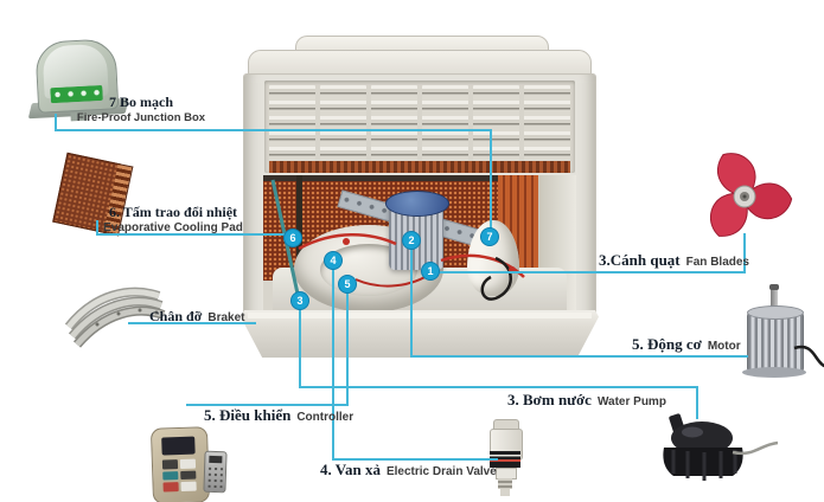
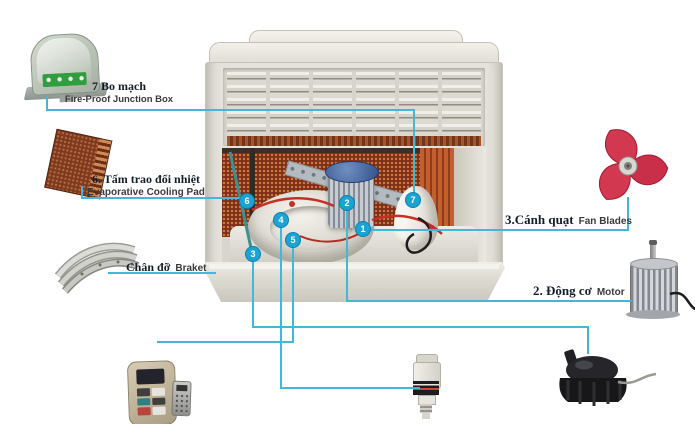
  1
  2
  3
  4
  5
  6
  7
  3.Cánh quạt
  Fan Blades
- 5. Động cơ
+ 2. Động cơ
  Motor
- 3. Bơm nước
- Water Pump
- 4. Van xả
- Electric Drain Valve
- 5. Điều khiển
- Controller
  6. Tấm trao đổi nhiệt
  Evaporative Cooling Pad
  7 Bo mạch
  Fire-Proof Junction Box
  Chân đỡ
  Braket
